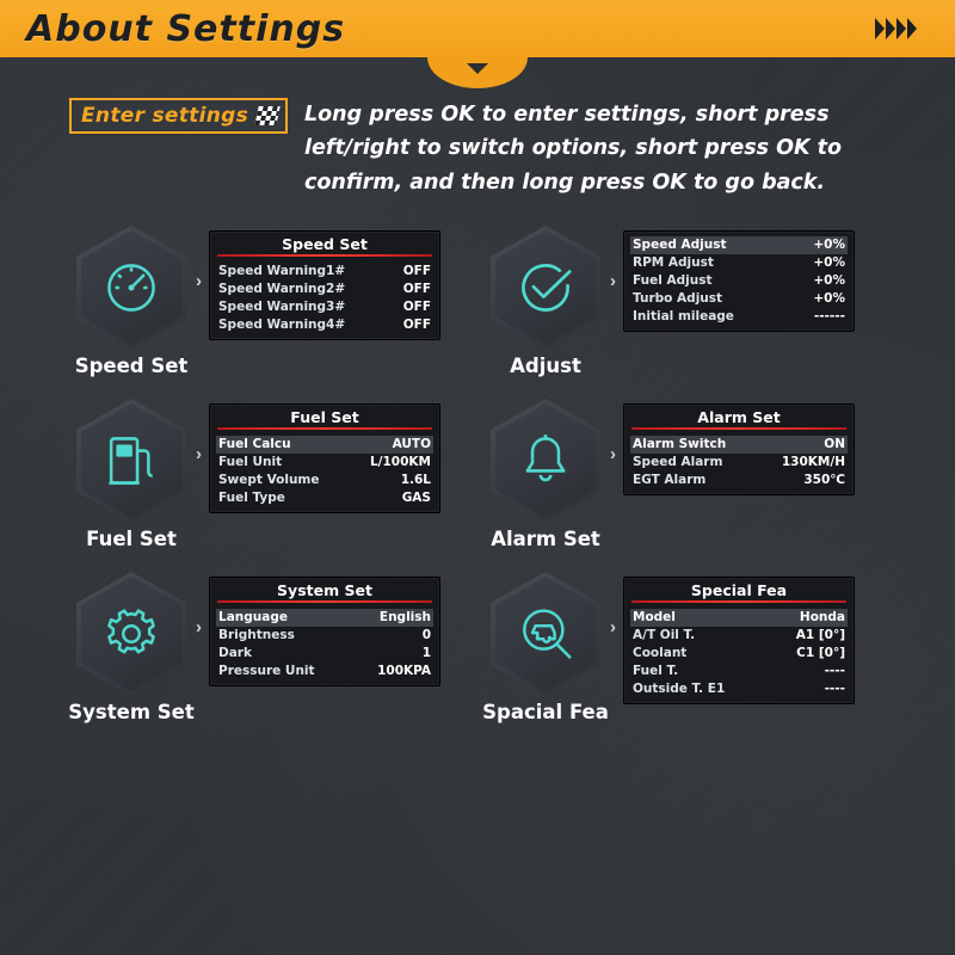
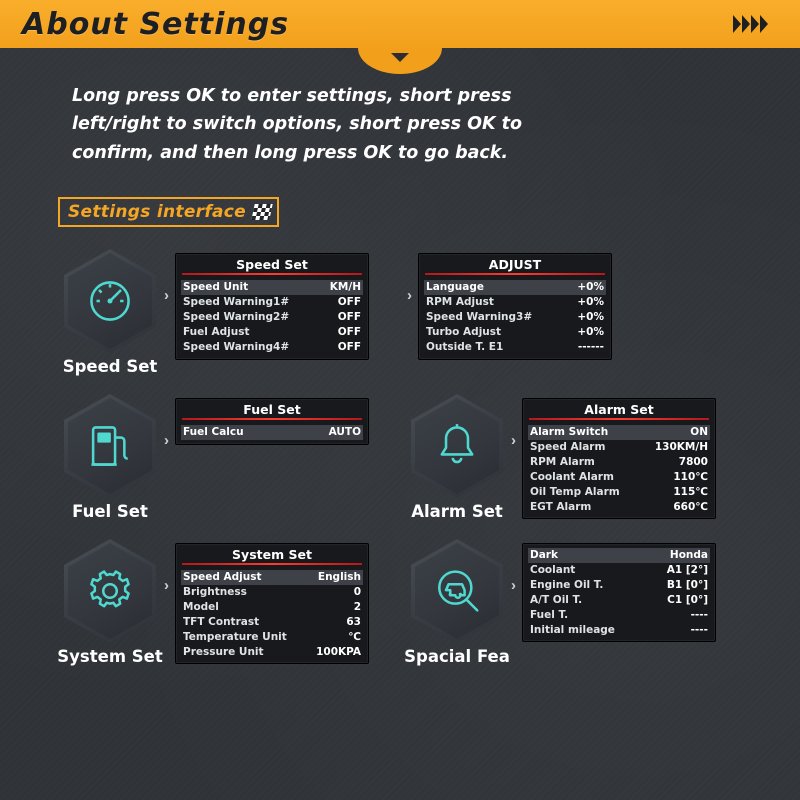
  About Settings
- Enter settings
  Long press OK to enter settings, short press left/right to switch options, short press OK to confirm, and then long press OK to go back.
+ Settings interface
  Speed Set
  ›
  Speed Set
+ Speed Unit
+ KM/H
  Speed Warning1#
  OFF
  Speed Warning2#
  OFF
- Speed Warning3#
+ Fuel Adjust
  OFF
  Speed Warning4#
  OFF
- Adjust
  ›
+ ADJUST
- Speed Adjust
+ Language
  +0%
  RPM Adjust
  +0%
- Fuel Adjust
+ Speed Warning3#
  +0%
  Turbo Adjust
  +0%
- Initial mileage
+ Outside T. E1
  ------
  Fuel Set
  ›
  Fuel Set
  Fuel Calcu
  AUTO
- Fuel Unit
- L/100KM
- Swept Volume
- 1.6L
- Fuel Type
- GAS
  Alarm Set
  ›
  Alarm Set
  Alarm Switch
  ON
  Speed Alarm
  130KM/H
+ RPM Alarm
+ 7800
+ Coolant Alarm
+ 110℃
+ Oil Temp Alarm
+ 115℃
  EGT Alarm
- 350℃
+ 660℃
  System Set
  ›
  System Set
- Language
+ Speed Adjust
  English
  Brightness
  0
- Dark
+ Model
- 1
+ 2
+ TFT Contrast
+ 63
+ Temperature Unit
+ ℃
  Pressure Unit
  100KPA
  Spacial Fea
  ›
- Special Fea
- Model
+ Dark
  Honda
- A/T Oil T.
+ Coolant
- A1 [0°]
+ A1 [2°]
+ Engine Oil T.
+ B1 [0°]
- Coolant
+ A/T Oil T.
  C1 [0°]
  Fuel T.
  ----
- Outside T. E1
+ Initial mileage
  ----
